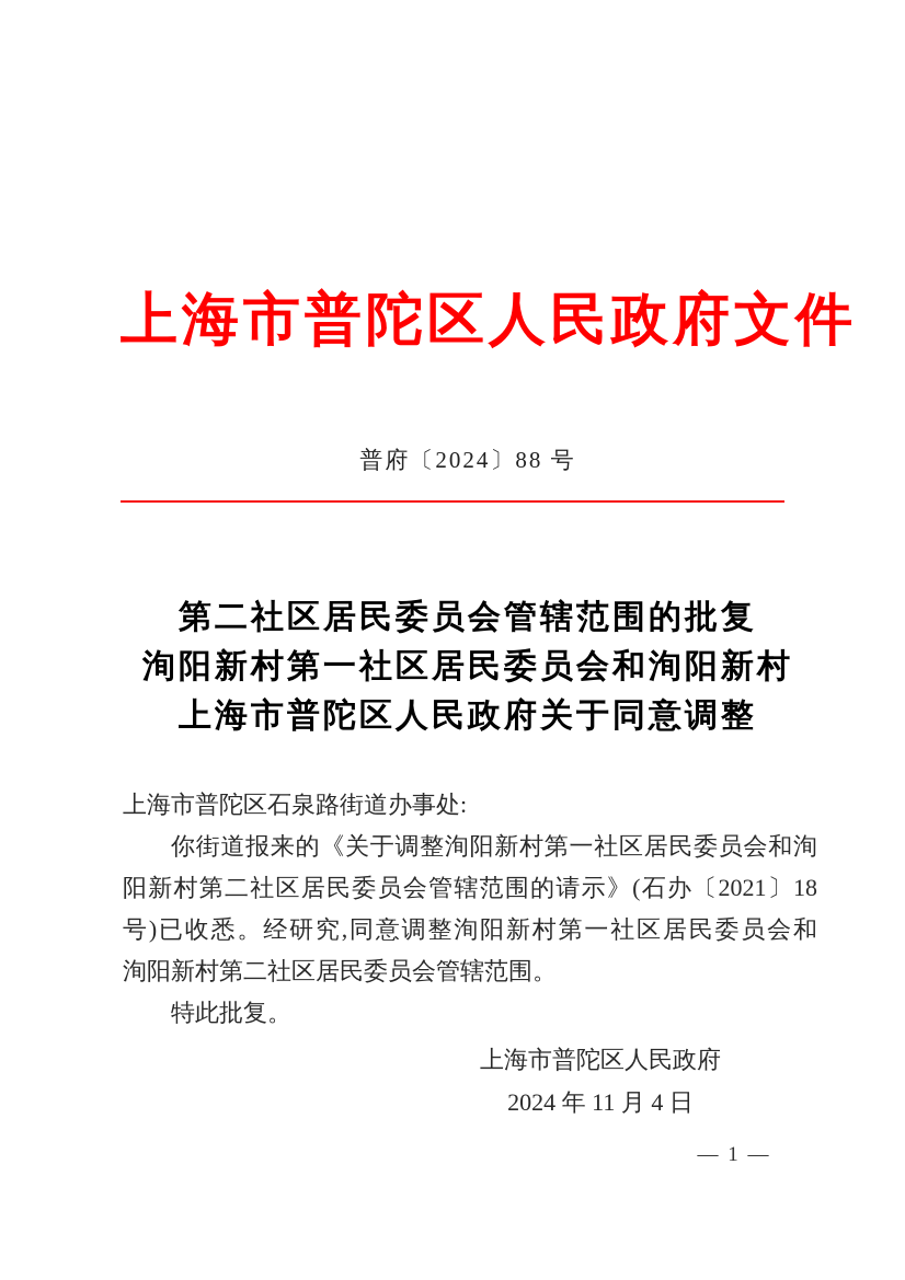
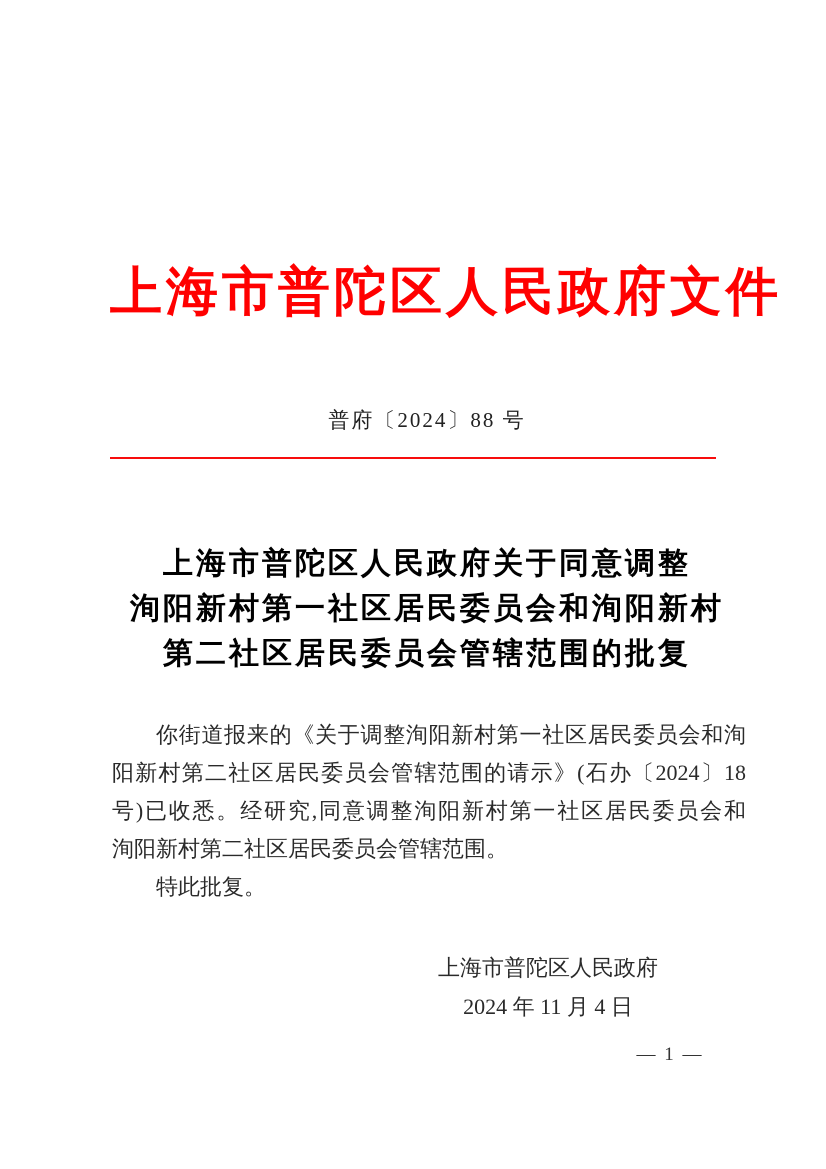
  上海市普陀区人民政府文件
  普府〔2024〕88 号
- 第二社区居民委员会管辖范围的批复
+ 上海市普陀区人民政府关于同意调整
  洵阳新村第一社区居民委员会和洵阳新村
- 上海市普陀区人民政府关于同意调整
+ 第二社区居民委员会管辖范围的批复
- 上海市普陀区石泉路街道办事处:
  你街道报来的《关于调整洵阳新村第一社区居民委员会和洵
- 阳新村第二社区居民委员会管辖范围的请示》(石办〔2021〕18
+ 阳新村第二社区居民委员会管辖范围的请示》(石办〔2024〕18
  号)已收悉。经研究,同意调整洵阳新村第一社区居民委员会和
  洵阳新村第二社区居民委员会管辖范围。
  特此批复。
  上海市普陀区人民政府
  2024 年 11 月 4 日
  — 1 —
